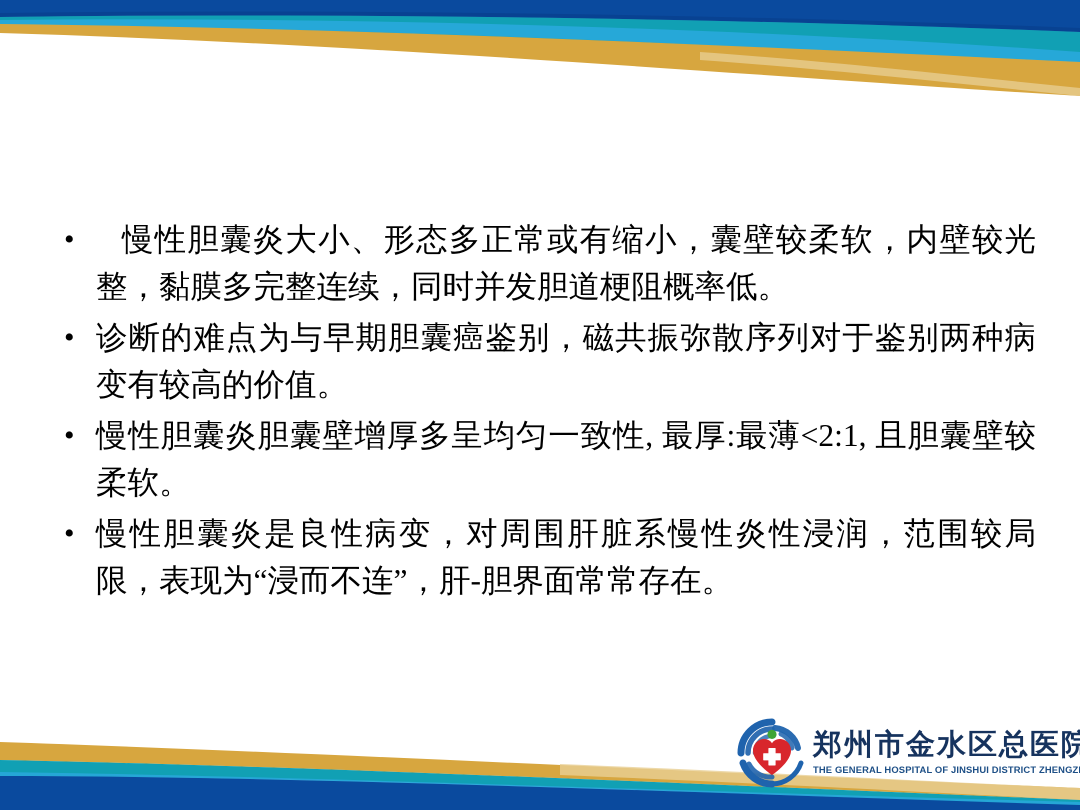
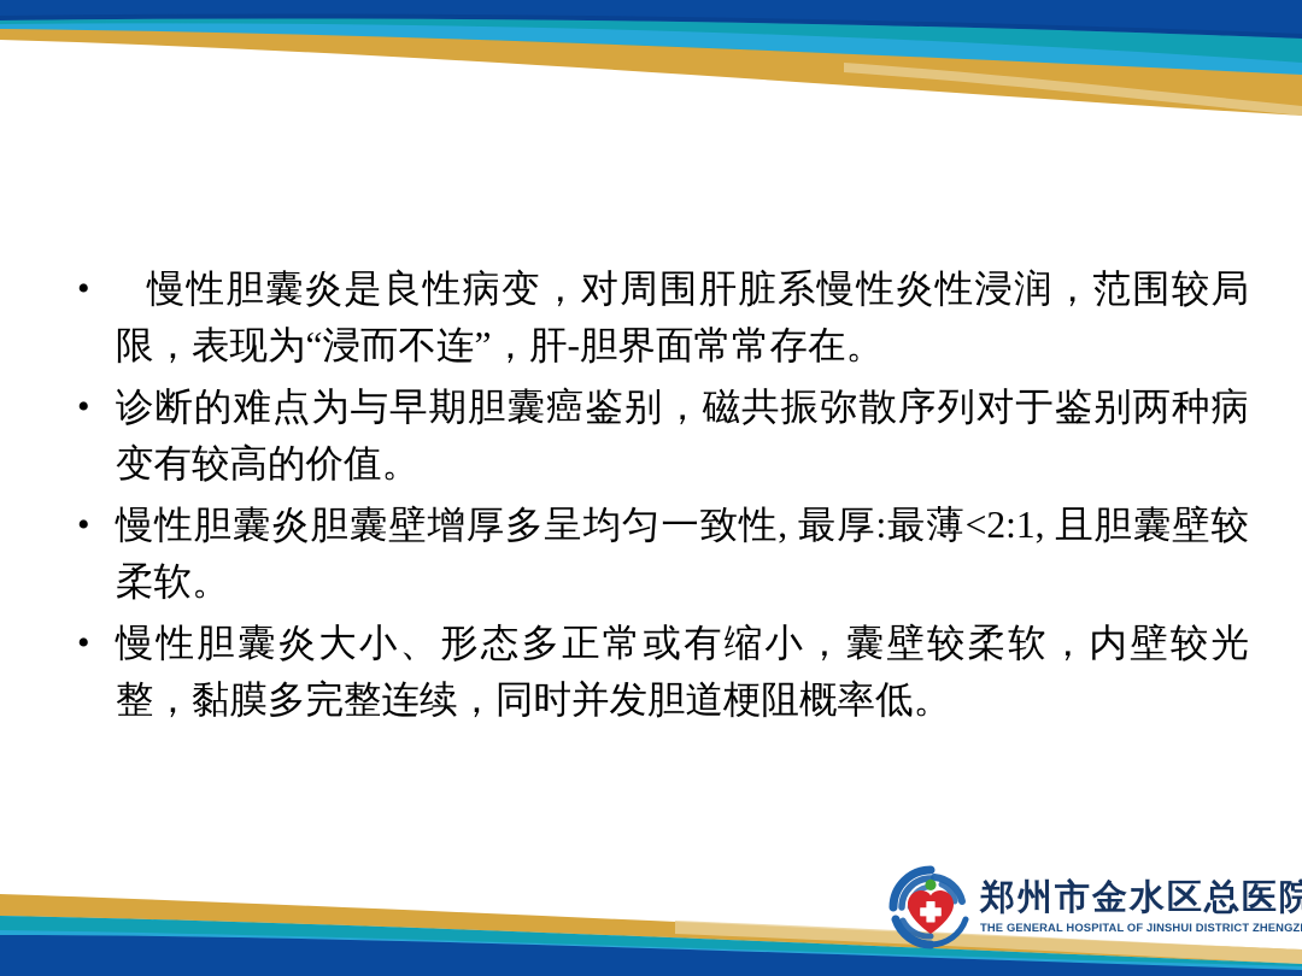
  •
- 慢性胆囊炎大小、形态多正常或有缩小，囊壁较柔软，内壁较光整，黏膜多完整连续，同时并发胆道梗阻概率低。
+ 慢性胆囊炎是良性病变，对周围肝脏系慢性炎性浸润，范围较局限，表现为“浸而不连”，肝-胆界面常常存在。
  •
  诊断的难点为与早期胆囊癌鉴别，磁共振弥散序列对于鉴别两种病变有较高的价值。
  •
  慢性胆囊炎胆囊壁增厚多呈均匀一致性, 最厚:最薄<2:1, 且胆囊壁较柔软。
  •
- 慢性胆囊炎是良性病变，对周围肝脏系慢性炎性浸润，范围较局限，表现为“浸而不连”，肝-胆界面常常存在。
+ 慢性胆囊炎大小、形态多正常或有缩小，囊壁较柔软，内壁较光整，黏膜多完整连续，同时并发胆道梗阻概率低。
  郑州市金水区总医院
  THE GENERAL HOSPITAL OF JINSHUI DISTRICT ZHENGZ
